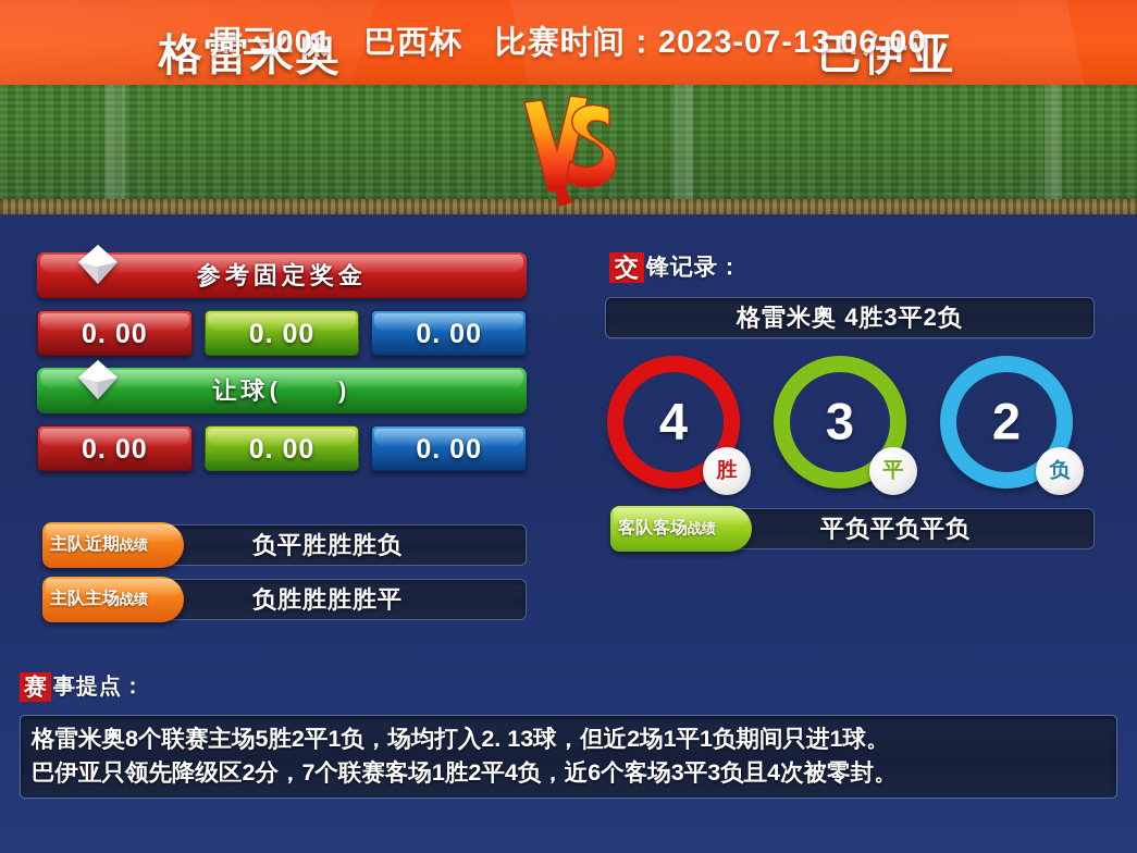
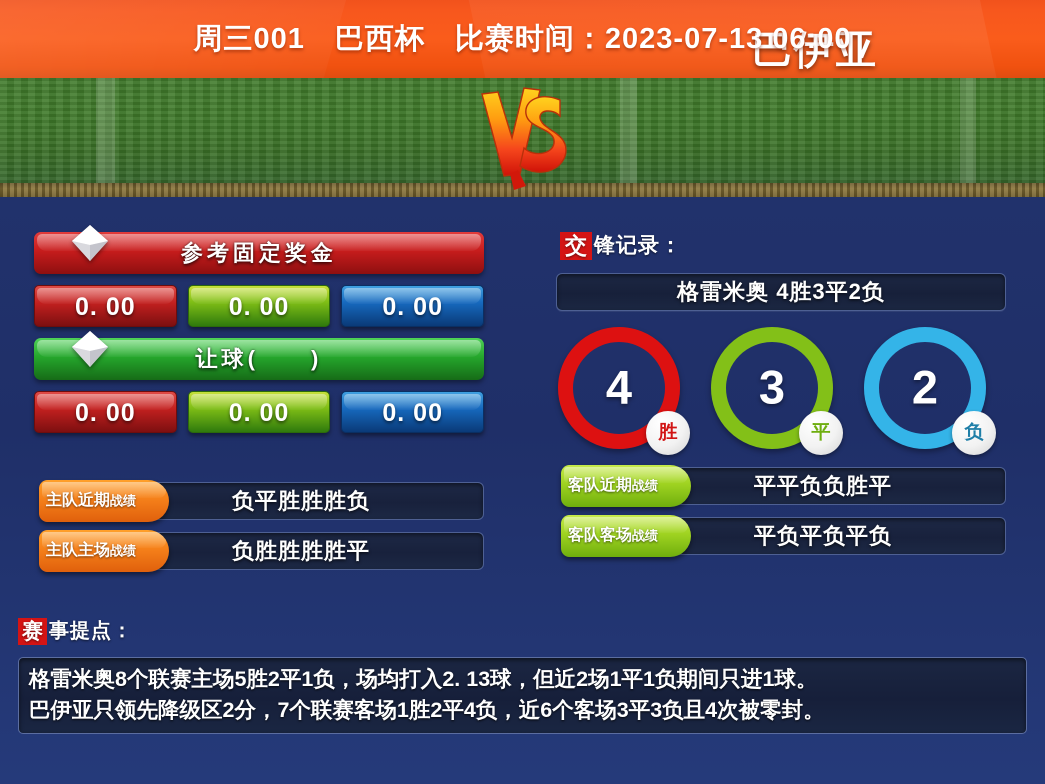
  周三001 巴西杯 比赛时间：2023-07-13 06:00
- 格雷米奥
  巴伊亚
  参考固定奖金
  0. 00
  0. 00
  0. 00
  让球( )
  0. 00
  0. 00
  0. 00
  主队近期战绩
  负平胜胜胜负
  主队主场战绩
  负胜胜胜胜平
  交 锋记录：
  格雷米奥 4胜3平2负
  4
  胜
  3
  平
  2
  负
+ 客队近期战绩
+ 平平负负胜平
  客队客场战绩
  平负平负平负
  赛 事提点：
  格雷米奥8个联赛主场5胜2平1负，场均打入2. 13球，但近2场1平1负期间只进1球。
  巴伊亚只领先降级区2分，7个联赛客场1胜2平4负，近6个客场3平3负且4次被零封。
